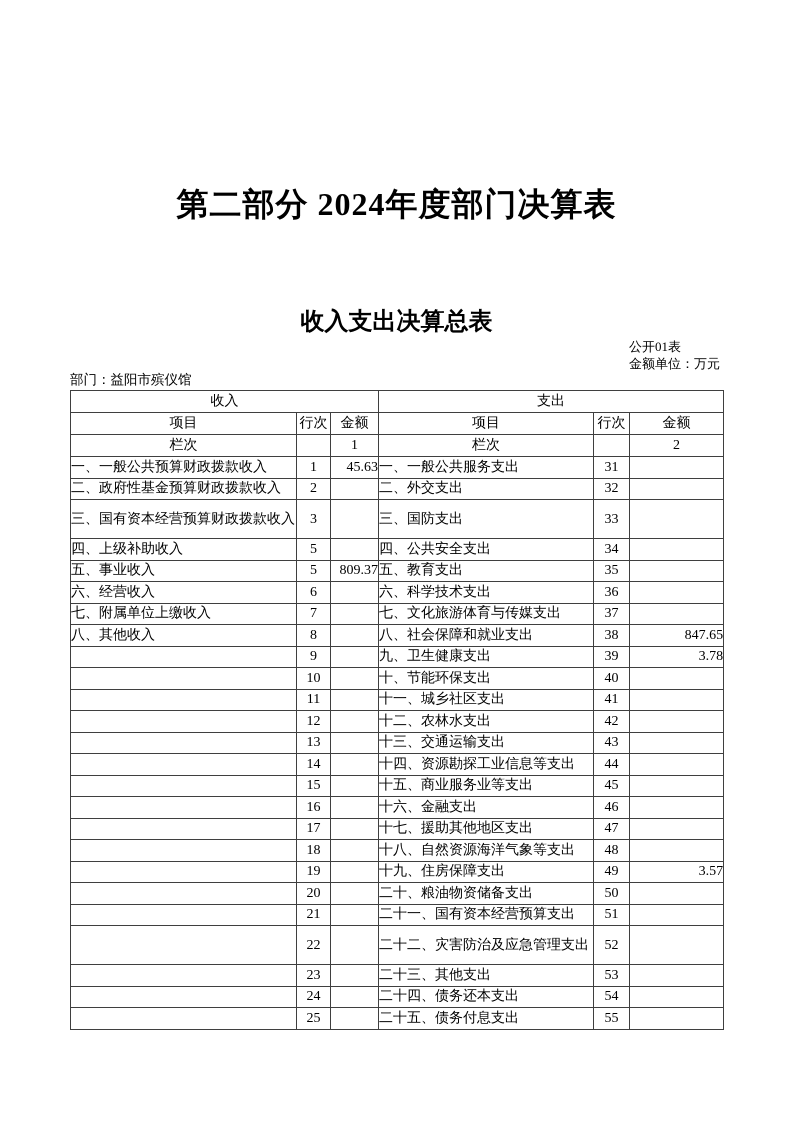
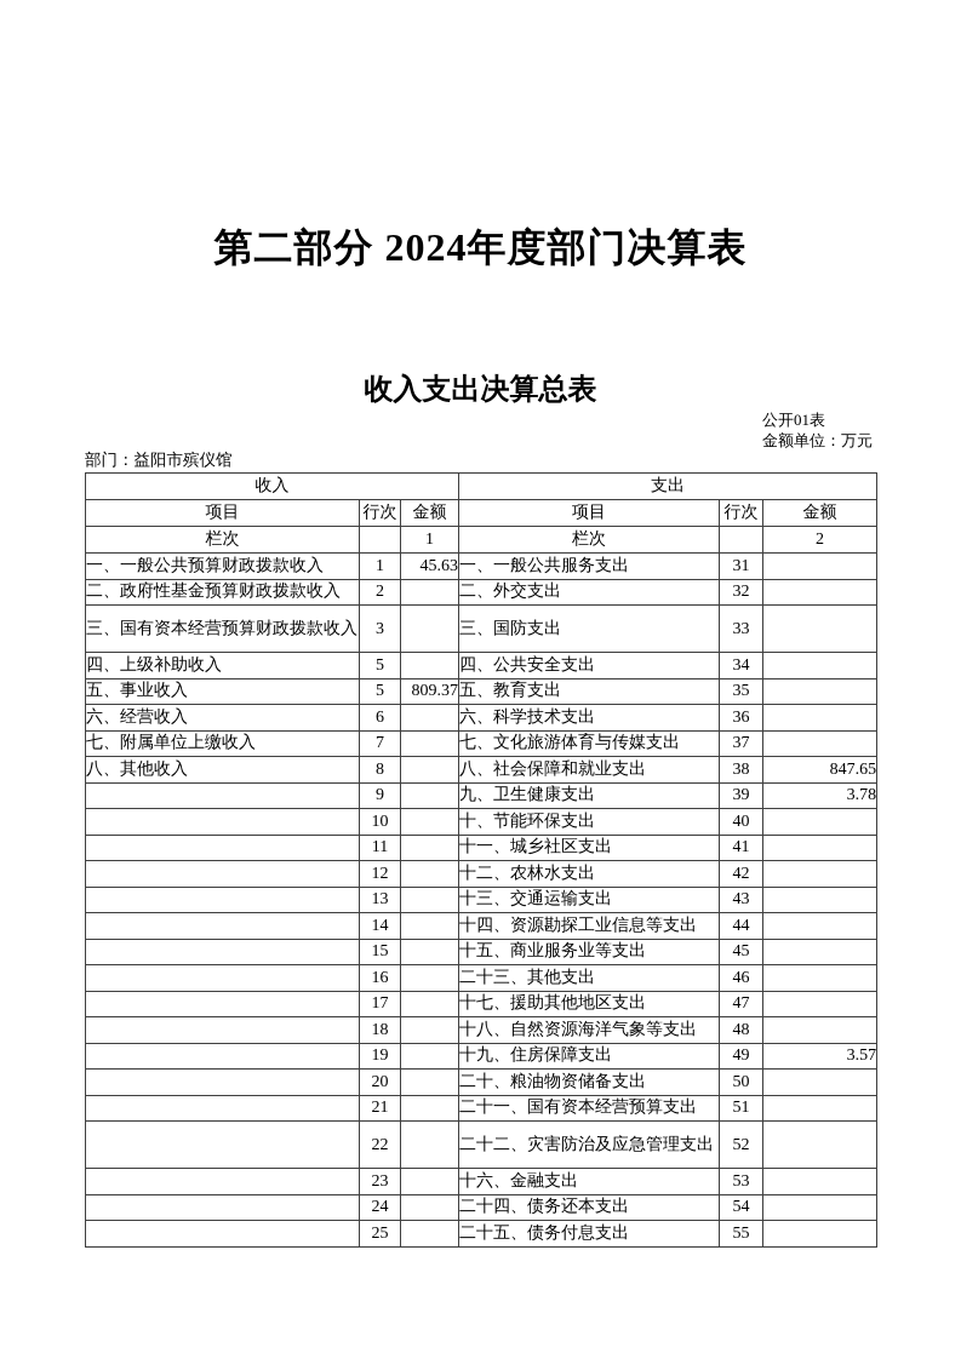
  第二部分 2024年度部门决算表
  收入支出决算总表
  部门：益阳市殡仪馆
  公开01表
  金额单位：万元
  收入	支出
  项目	行次	金额	项目	行次	金额
  栏次		1	栏次		2
  一、一般公共预算财政拨款收入	1	45.63	一、一般公共服务支出	31
  二、政府性基金预算财政拨款收入	2		二、外交支出	32
  三、国有资本经营预算财政拨款收入	3		三、国防支出	33
  四、上级补助收入	5		四、公共安全支出	34
  五、事业收入	5	809.37	五、教育支出	35
  六、经营收入	6		六、科学技术支出	36
  七、附属单位上缴收入	7		七、文化旅游体育与传媒支出	37
  八、其他收入	8		八、社会保障和就业支出	38	847.65
  	9		九、卫生健康支出	39	3.78
  	10		十、节能环保支出	40
  	11		十一、城乡社区支出	41
  	12		十二、农林水支出	42
  	13		十三、交通运输支出	43
  	14		十四、资源勘探工业信息等支出	44
  	15		十五、商业服务业等支出	45
- 	16		十六、金融支出	46
+ 	16		二十三、其他支出	46
  	17		十七、援助其他地区支出	47
  	18		十八、自然资源海洋气象等支出	48
  	19		十九、住房保障支出	49	3.57
  	20		二十、粮油物资储备支出	50
  	21		二十一、国有资本经营预算支出	51
  	22		二十二、灾害防治及应急管理支出	52
- 	23		二十三、其他支出	53
+ 	23		十六、金融支出	53
  	24		二十四、债务还本支出	54
  	25		二十五、债务付息支出	55
